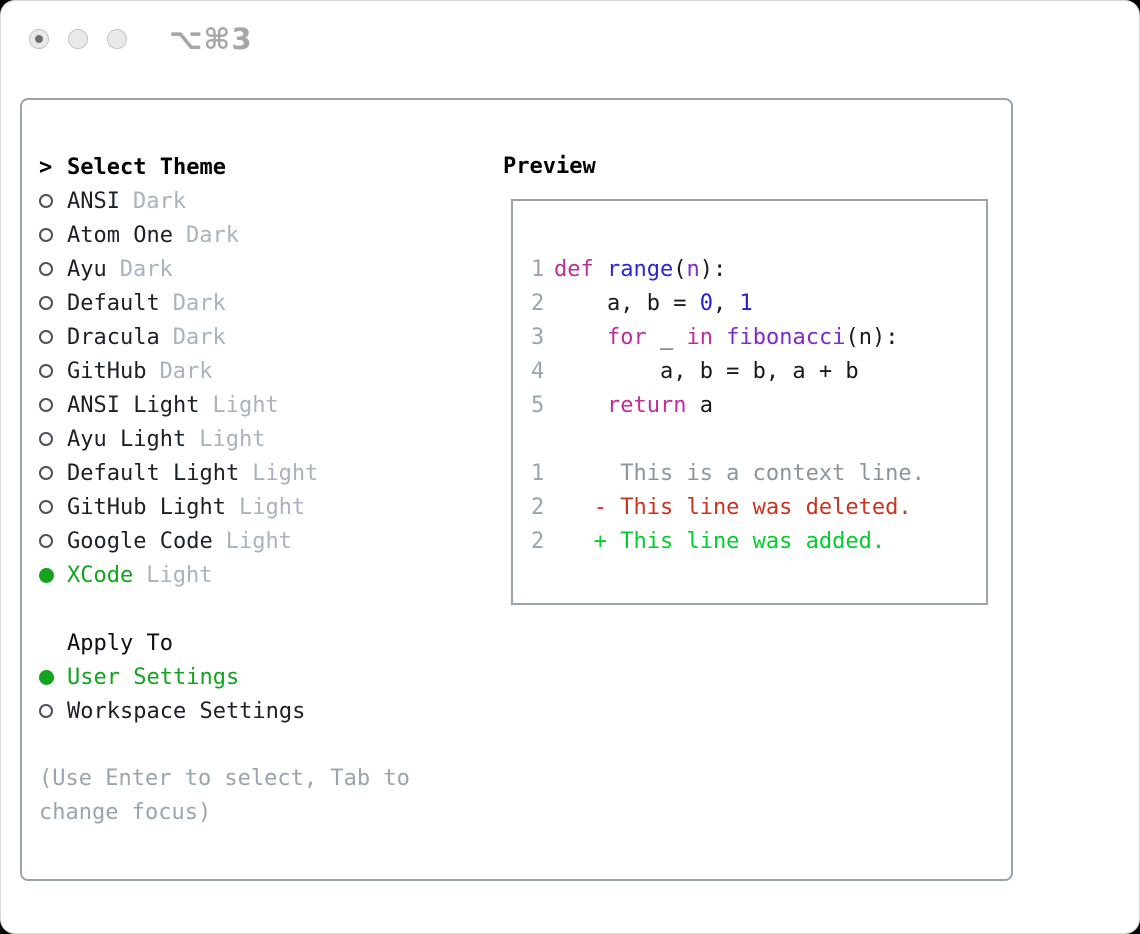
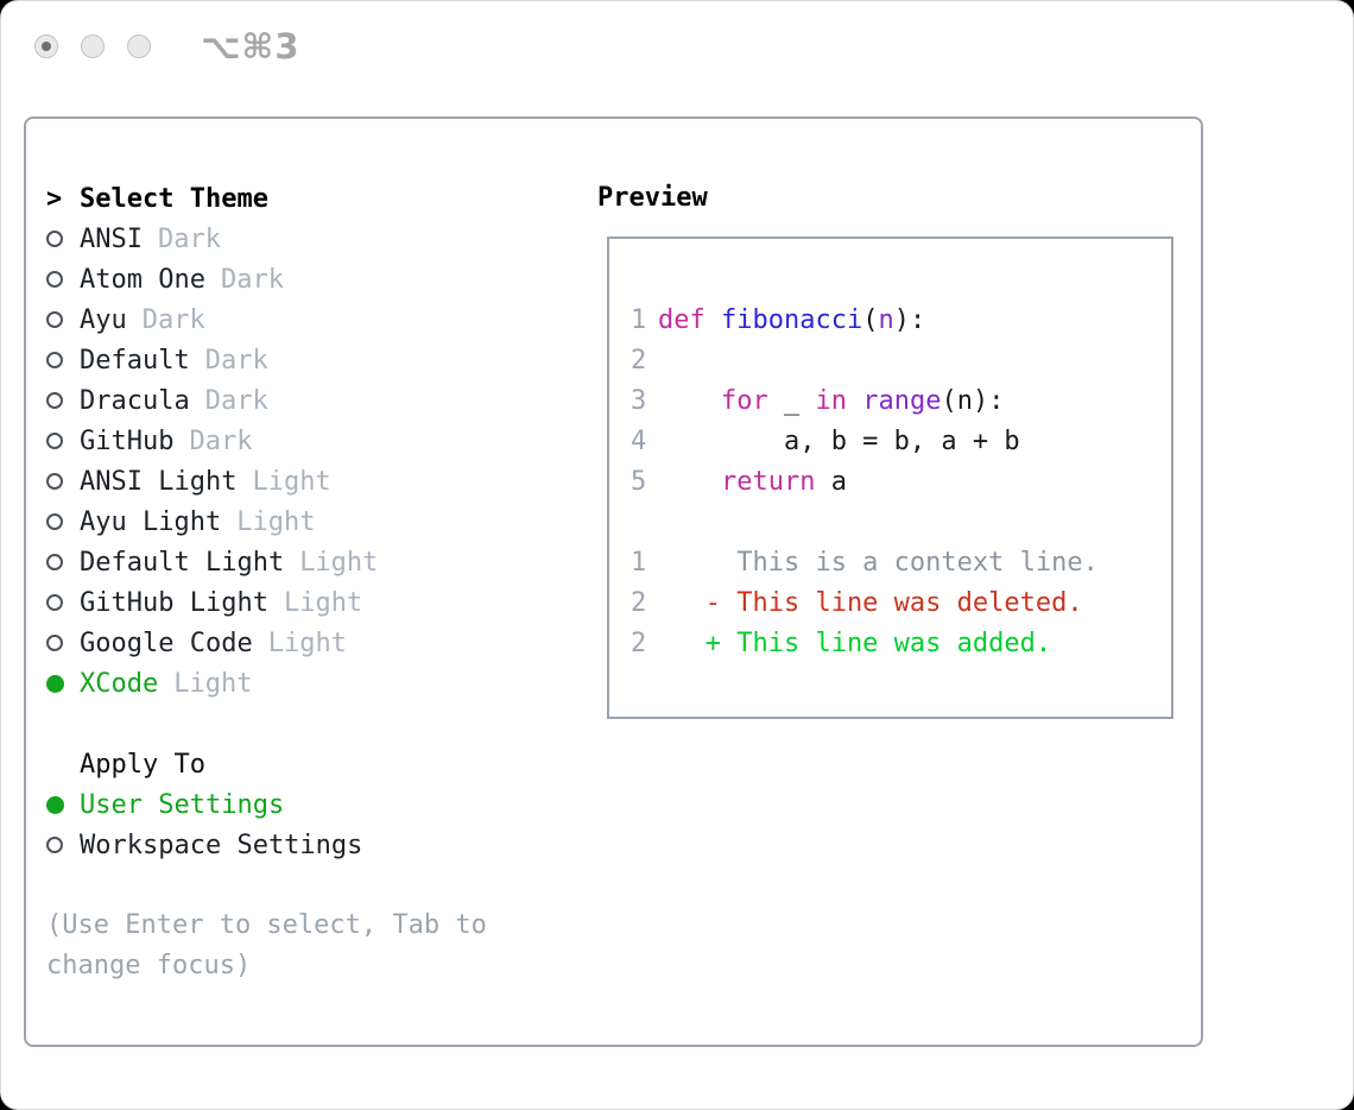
  ⌥⌘3
  >
  Select Theme
  ANSI
  Dark
  Atom One
  Dark
  Ayu
  Dark
  Default
  Dark
  Dracula
  Dark
  GitHub
  Dark
  ANSI Light
  Light
  Ayu Light
  Light
  Default Light
  Light
  GitHub Light
  Light
  Google Code
  Light
  XCode
  Light
  Apply To
  User Settings
  Workspace Settings
  (Use Enter to select, Tab to change focus)
  Preview
  1
- def range(n):
+ def fibonacci(n):
  2
- a, b = 0, 1
  3
- for _ in fibonacci(n):
+ for _ in range(n):
  4
  a, b = b, a + b
  5
  return a
  1
  This is a context line.
  2
  - This line was deleted.
  2
  + This line was added.
